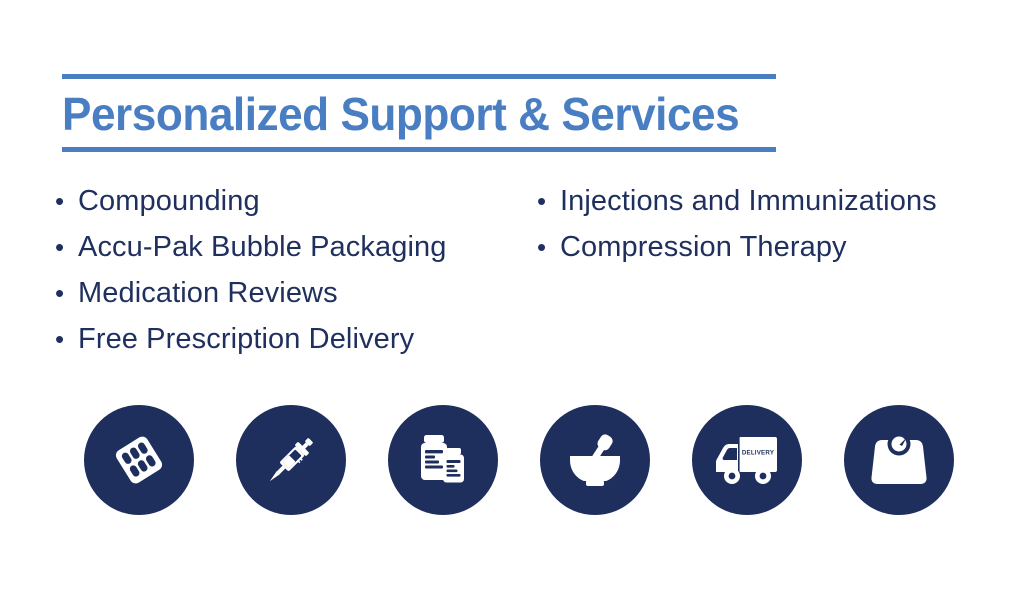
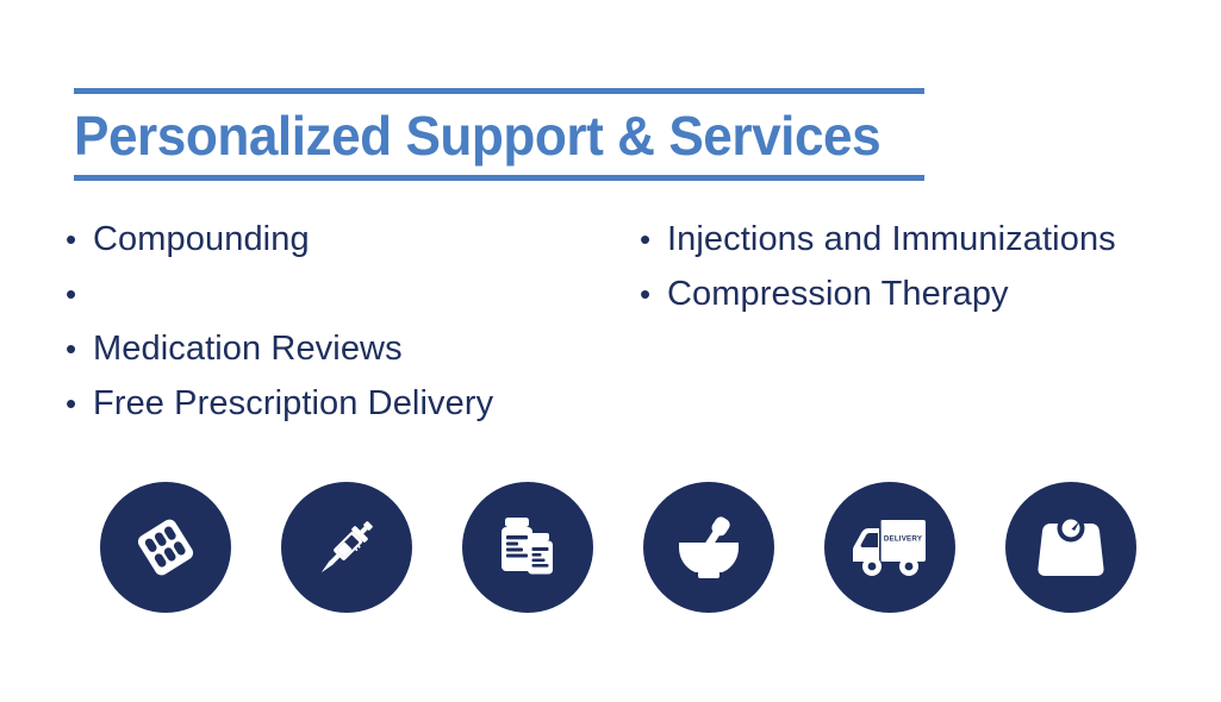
  Personalized Support & Services
  •
  Compounding
  •
- Accu-Pak Bubble Packaging
  •
  Medication Reviews
  •
  Free Prescription Delivery
  •
  Injections and Immunizations
  •
  Compression Therapy
